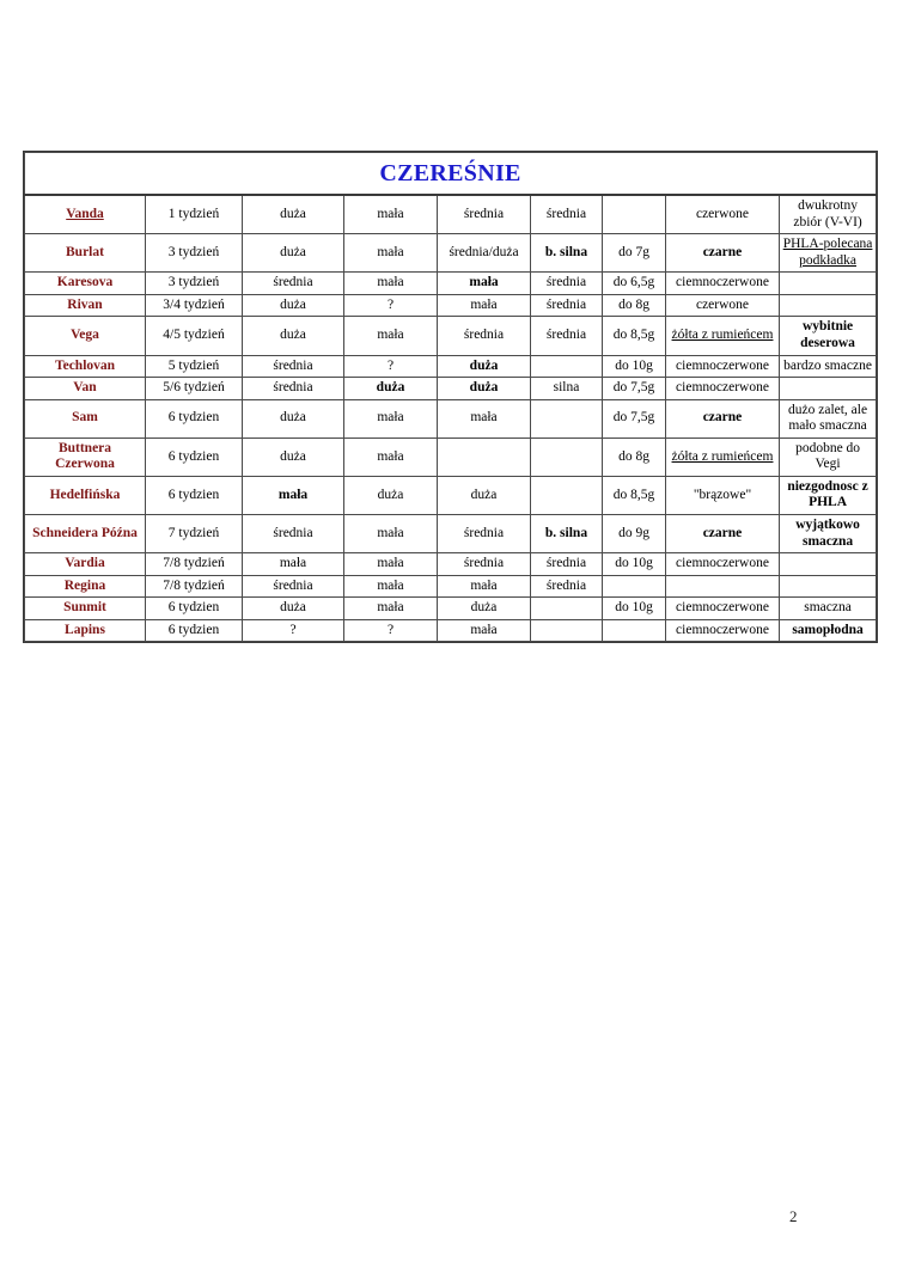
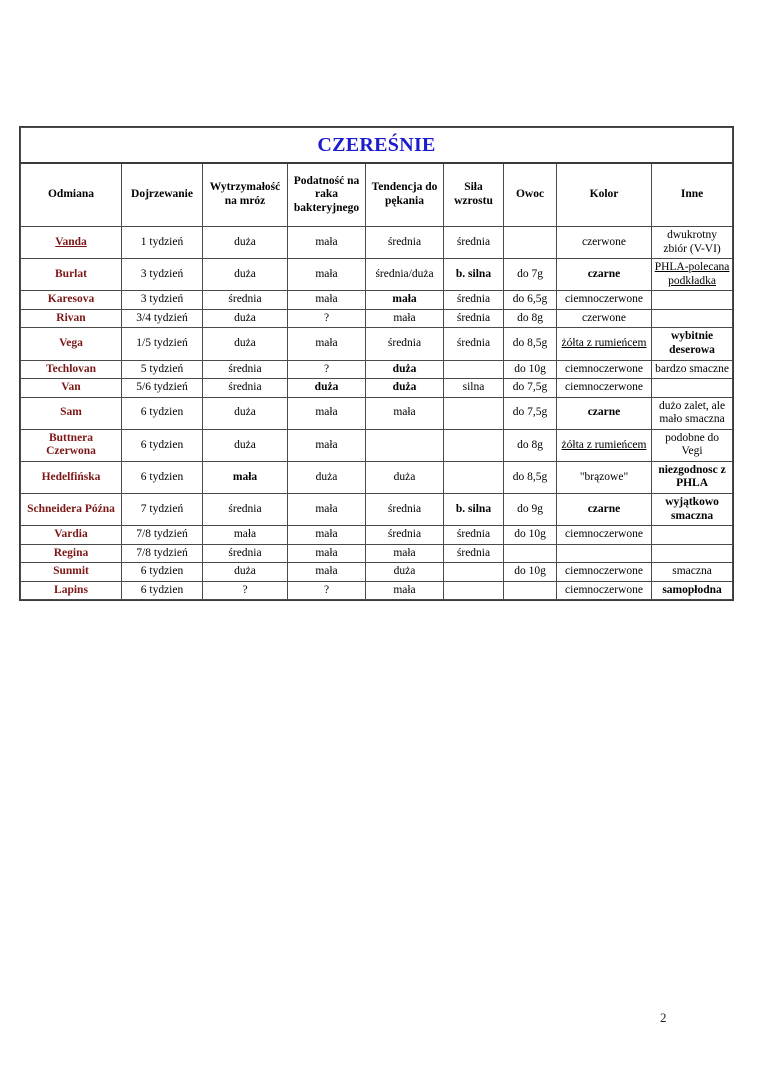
  CZEREŚNIE
+ Odmiana	Dojrzewanie	Wytrzymałość na mróz	Podatność na raka bakteryjnego	Tendencja do pękania	Siła wzrostu	Owoc	Kolor	Inne
  Vanda	1 tydzień	duża	mała	średnia	średnia		czerwone	dwukrotny zbiór (V-VI)
  Burlat	3 tydzień	duża	mała	średnia/duża	b. silna	do 7g	czarne	PHLA-polecana podkładka
  Karesova	3 tydzień	średnia	mała	mała	średnia	do 6,5g	ciemnoczerwone
  Rivan	3/4 tydzień	duża	?	mała	średnia	do 8g	czerwone
- Vega	4/5 tydzień	duża	mała	średnia	średnia	do 8,5g	żółta z rumieńcem	wybitnie deserowa
+ Vega	1/5 tydzień	duża	mała	średnia	średnia	do 8,5g	żółta z rumieńcem	wybitnie deserowa
  Techlovan	5 tydzień	średnia	?	duża		do 10g	ciemnoczerwone	bardzo smaczne
  Van	5/6 tydzień	średnia	duża	duża	silna	do 7,5g	ciemnoczerwone
  Sam	6 tydzien	duża	mała	mała		do 7,5g	czarne	dużo zalet, ale mało smaczna
  Buttnera Czerwona	6 tydzien	duża	mała			do 8g	żółta z rumieńcem	podobne do Vegi
  Hedelfińska	6 tydzien	mała	duża	duża		do 8,5g	"brązowe"	niezgodnosc z PHLA
  Schneidera Późna	7 tydzień	średnia	mała	średnia	b. silna	do 9g	czarne	wyjątkowo smaczna
  Vardia	7/8 tydzień	mała	mała	średnia	średnia	do 10g	ciemnoczerwone
  Regina	7/8 tydzień	średnia	mała	mała	średnia
  Sunmit	6 tydzien	duża	mała	duża		do 10g	ciemnoczerwone	smaczna
  Lapins	6 tydzien	?	?	mała			ciemnoczerwone	samopłodna
  2
